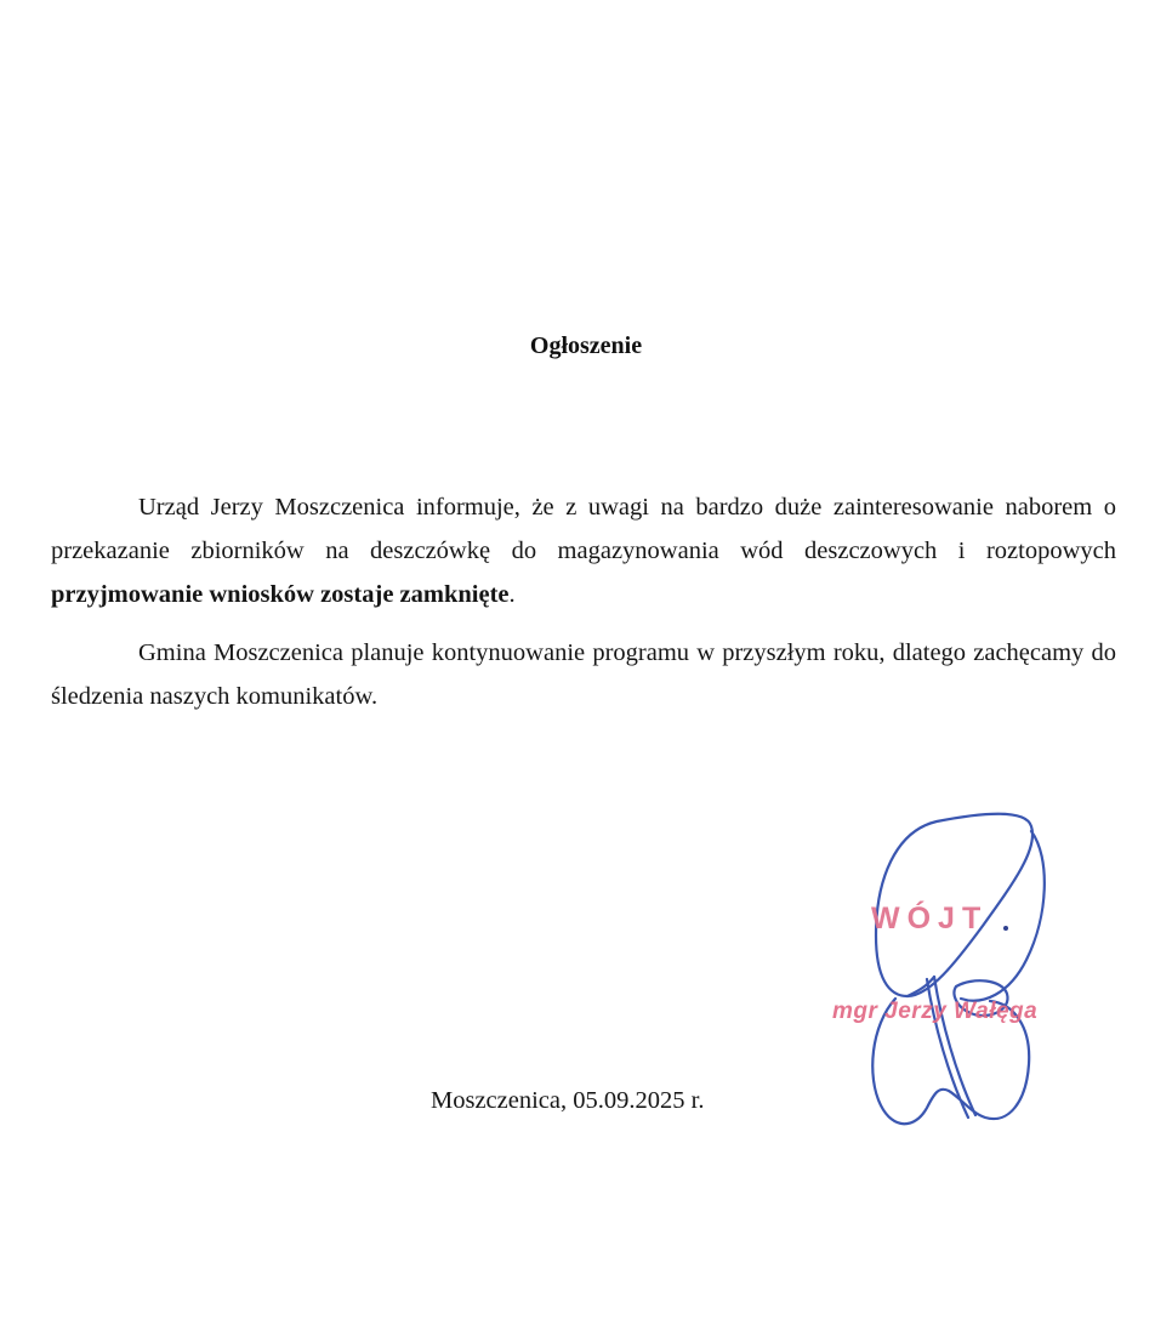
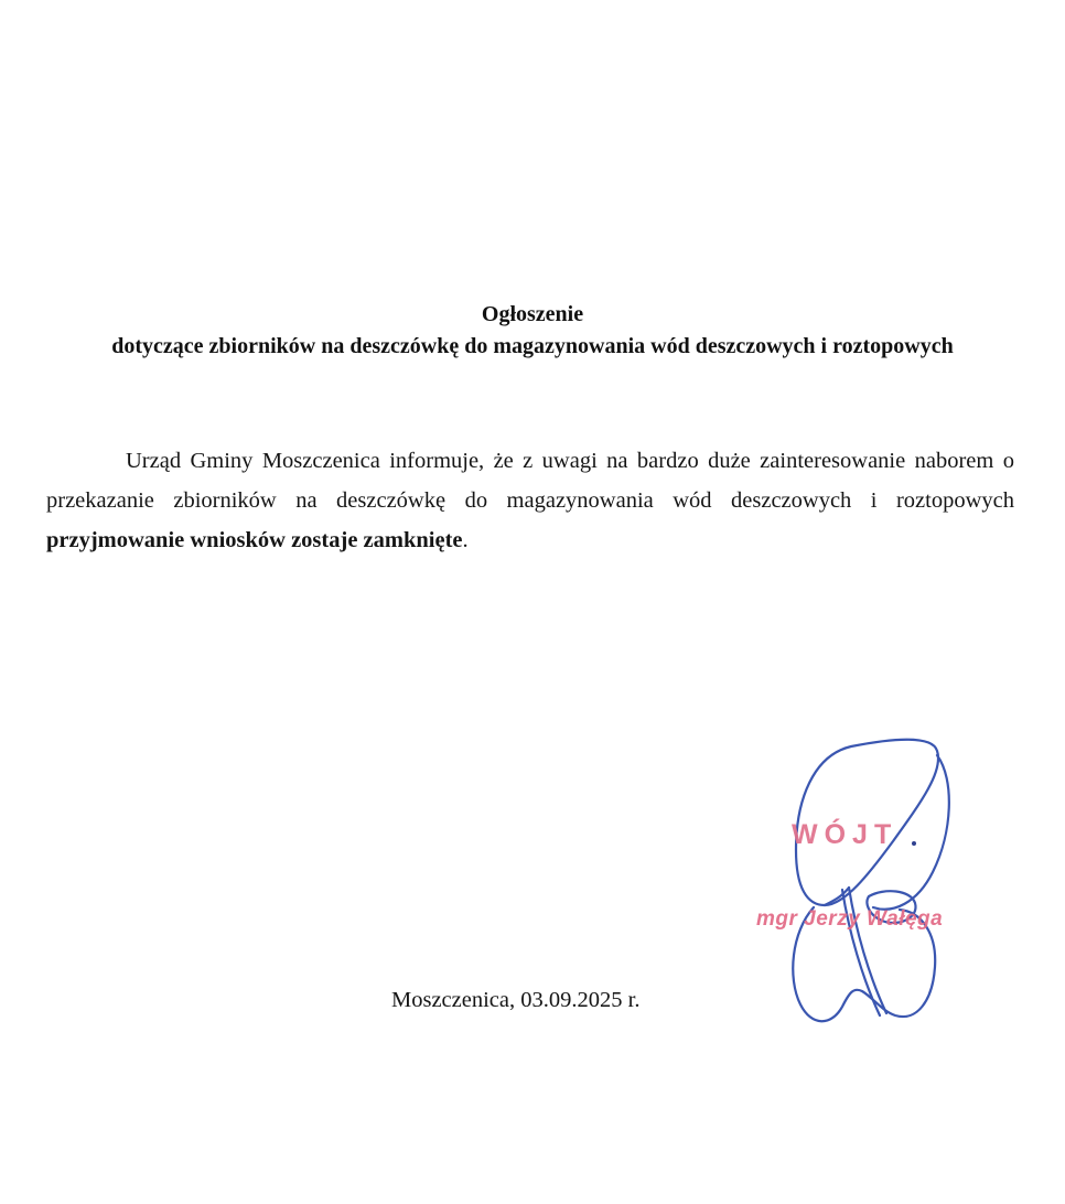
  Ogłoszenie
+ dotyczące zbiorników na deszczówkę do magazynowania wód deszczowych i roztopowych
- Urząd Jerzy Moszczenica informuje, że z uwagi na bardzo duże zainteresowanie naborem o przekazanie zbiorników na deszczówkę do magazynowania wód deszczowych i roztopowych przyjmowanie wniosków zostaje zamknięte.
+ Urząd Gminy Moszczenica informuje, że z uwagi na bardzo duże zainteresowanie naborem o przekazanie zbiorników na deszczówkę do magazynowania wód deszczowych i roztopowych przyjmowanie wniosków zostaje zamknięte.
- Gmina Moszczenica planuje kontynuowanie programu w przyszłym roku, dlatego zachęcamy do śledzenia naszych komunikatów.
  WÓJT
  mgr Jerzy Wałęga
- Moszczenica, 05.09.2025 r.
+ Moszczenica, 03.09.2025 r.
